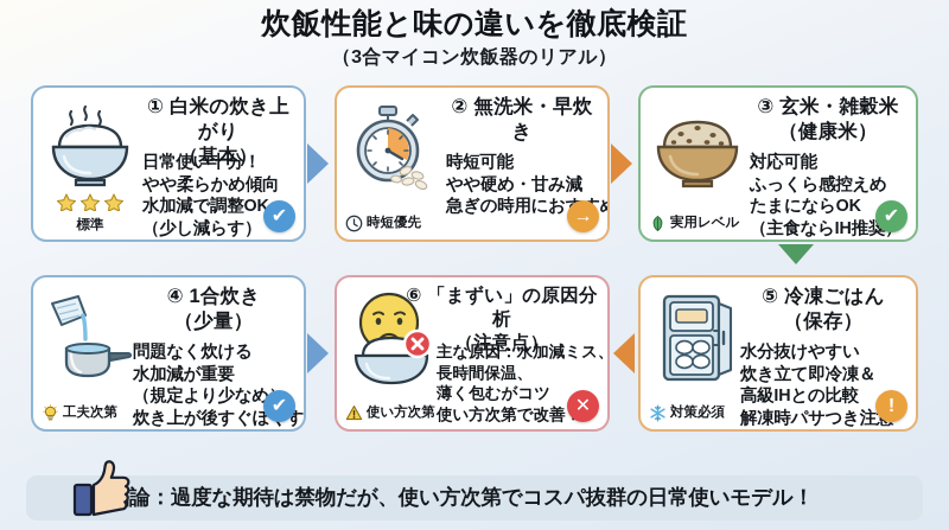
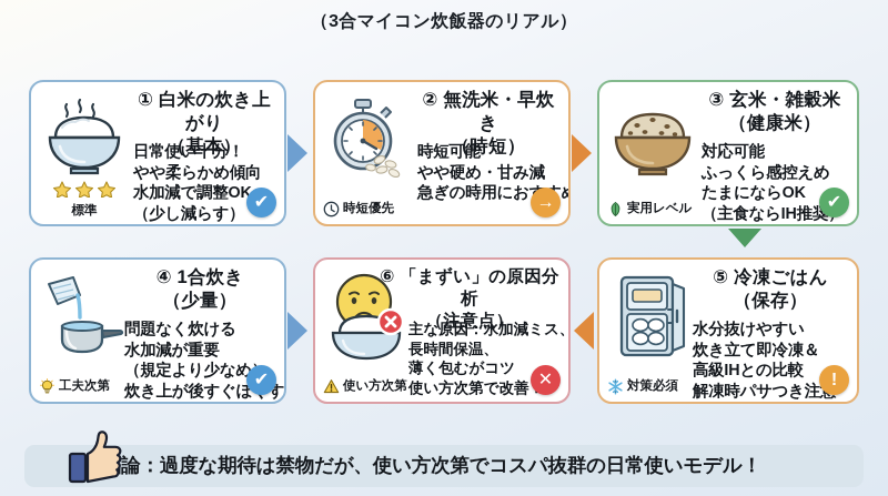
- 炊飯性能と味の違いを徹底検証
  （3合マイコン炊飯器のリアル）
  標準
  ① 白米の炊き上がり
  （基本）
  日常使い十分！
  やや柔らかめ傾向
  水加減で調整OK
  （少し減らす）
  ✔
  時短優先
  ② 無洗米・早炊き
+ （時短）
  時短可能
  やや硬め・甘み減
  急ぎの時用にお
  →
  実用レベル
  ③ 玄米・雑穀米
  （健康米）
  対応可能
  ふっくら感控えめ
  たまにならOK
  （主食ならIH推奨
  ✔
  工夫次第
  ④ 1合炊き
  （少量）
  問題なく炊ける
  水加減が重要
  （規定より少なめ
  炊き上が後すぐほす
  ✔
  使い方次第
  ⑥ 「まずい」の原因分析
  （注意点）
  主な原因：水加減ミス、
  長時間保温、
  薄く包むがコツ
  使い方次第で改善
  ✕
  対策必須
  ⑤ 冷凍ごはん
  （保存）
  水分抜けやすい
  炊き立て即冷凍＆
  高級IHとの比較
  解凍時パサつき注
  !
  論：過度な期待は禁物だが、使い方次第でコスパ抜群の日常使いモデル！
